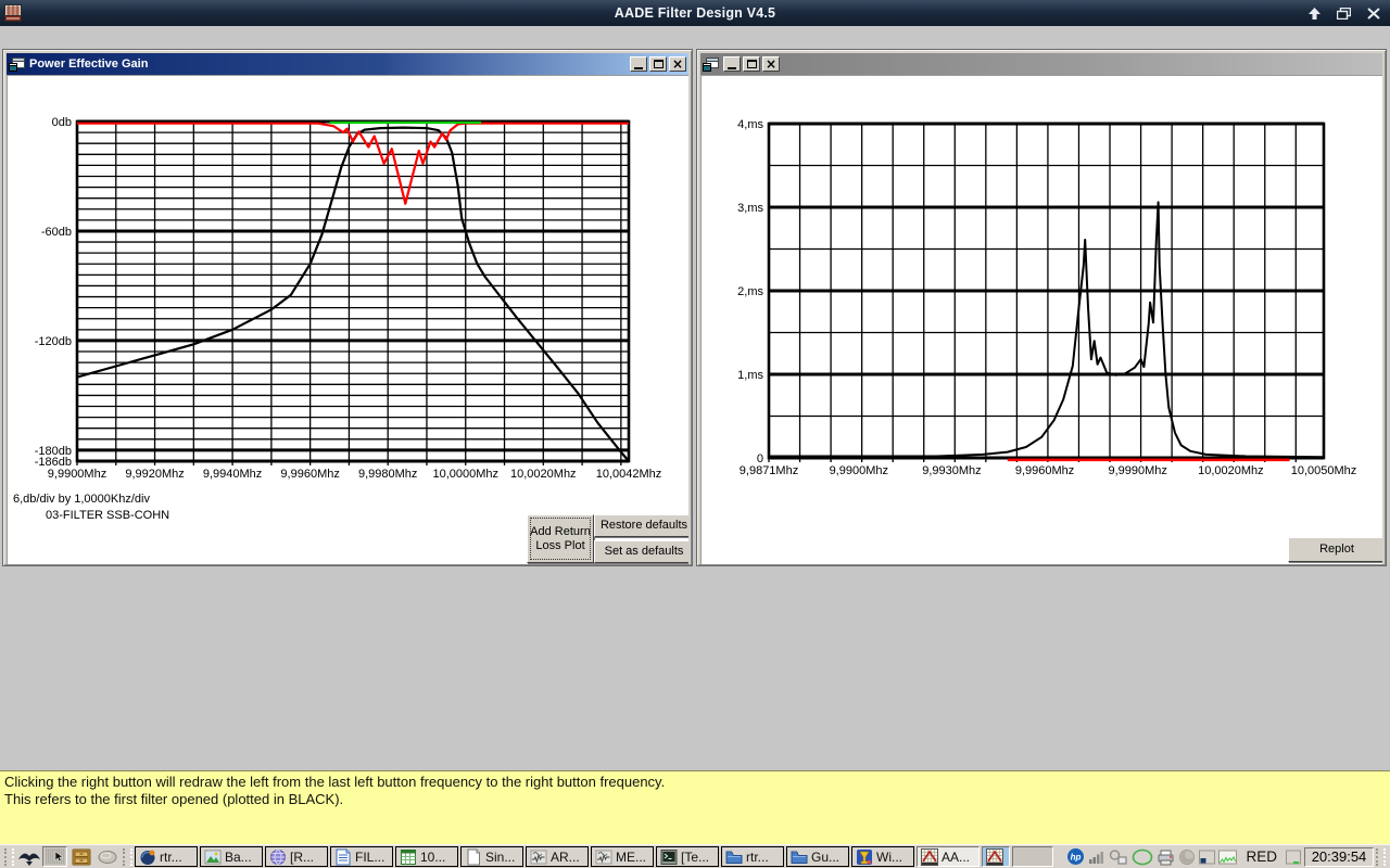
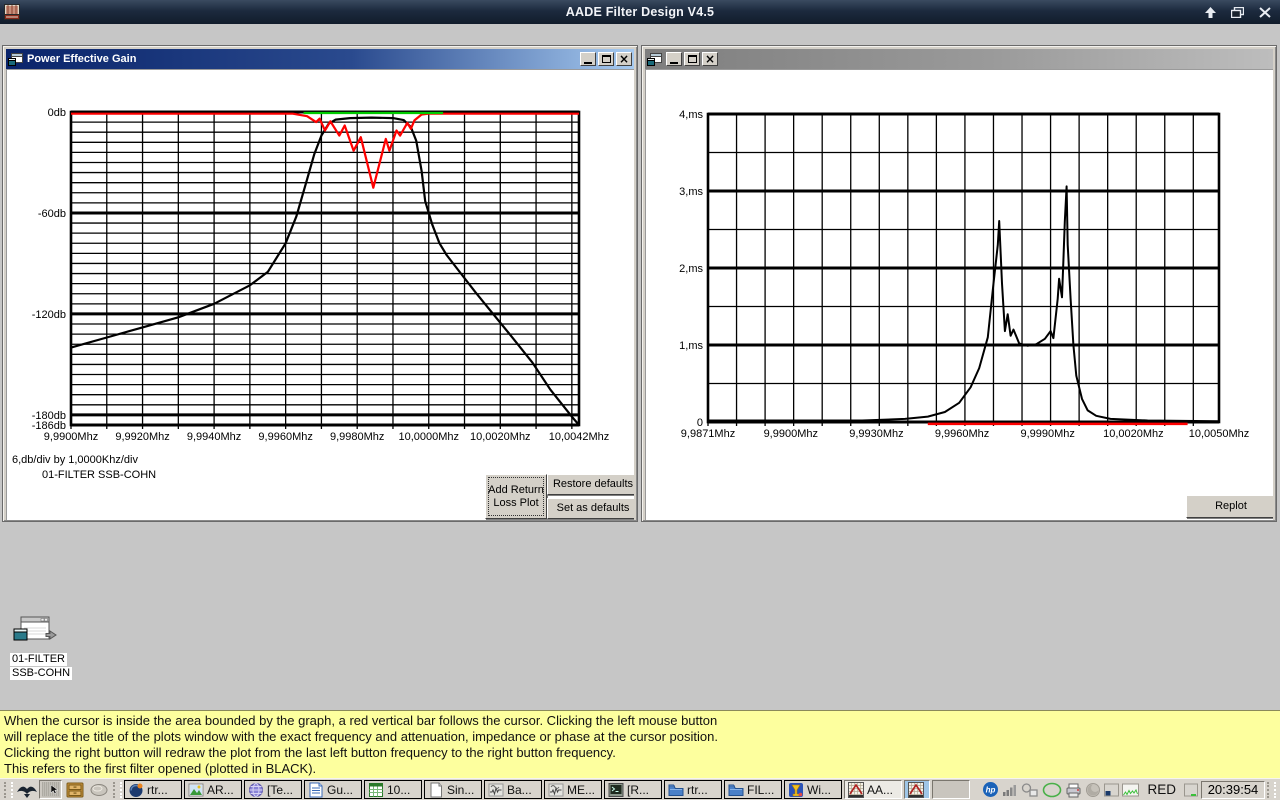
  AADE Filter Design V4.5
  Power Effective Gain
  ×
  9,9900Mhz
  9,9920Mhz
  9,9940Mhz
  9,9960Mhz
  9,9980Mhz
  10,0000Mhz
  10,0020Mhz
  10,0042Mhz
  0db
  -60db
  -120db
  -180db
  -186db
  6,db/div by 1,0000Khz/div
- 03-FILTER SSB-COHN
+ 01-FILTER SSB-COHN
  Add Return Loss Plot
  Restore defaults
  Set as defaults
  ×
  9,9871Mhz
  9,9900Mhz
  9,9930Mhz
  9,9960Mhz
  9,9990Mhz
  10,0020Mhz
  10,0050Mhz
  4,ms
  3,ms
  2,ms
  1,ms
  0
  Replot
+ 01-FILTER
+ SSB-COHN
+ When the cursor is inside the area bounded by the graph, a red vertical bar follows the cursor. Clicking the left mouse button
+ will replace the title of the plots window with the exact frequency and attenuation, impedance or phase at the cursor position.
- Clicking the right button will redraw the left from the last left button frequency to the right button frequency.
+ Clicking the right button will redraw the plot from the last left button frequency to the right button frequency.
  This refers to the first filter opened (plotted in BLACK).
  rtr...
- Ba...
+ AR...
- [R...
+ [Te...
- FIL...
+ Gu...
  10...
  Sin...
- AR...
+ Ba...
  ME...
- [Te...
+ [R...
  rtr...
- Gu...
+ FIL...
  Wi...
  AA...
  hp
  RED
  20:39:54
